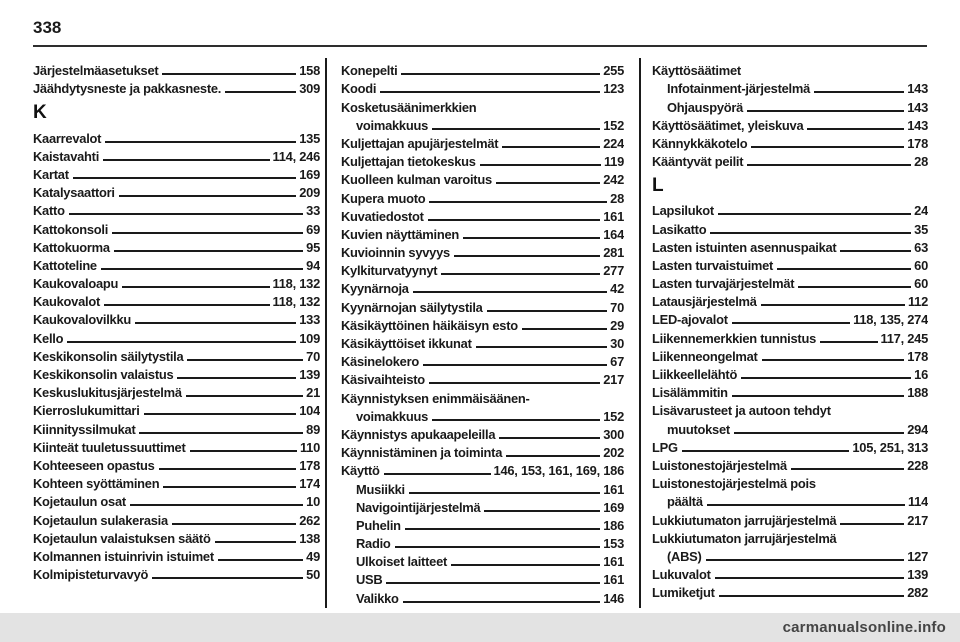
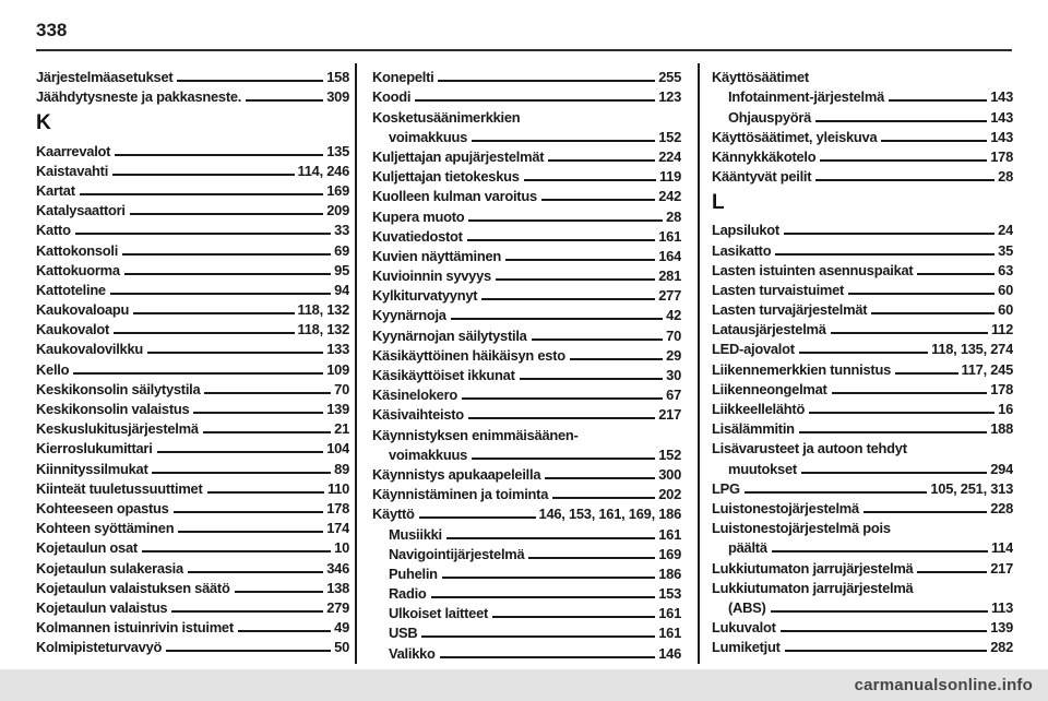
  338
  Järjestelmäasetukset
  158
  Jäähdytysneste ja pakkasneste.
  309
  K
  Kaarrevalot
  135
  Kaistavahti
  114, 246
  Kartat
  169
  Katalysaattori
  209
  Katto
  33
  Kattokonsoli
  69
  Kattokuorma
  95
  Kattoteline
  94
  Kaukovaloapu
  118, 132
  Kaukovalot
  118, 132
  Kaukovalovilkku
  133
  Kello
  109
  Keskikonsolin säilytystila
  70
  Keskikonsolin valaistus
  139
  Keskuslukitusjärjestelmä
  21
  Kierroslukumittari
  104
  Kiinnityssilmukat
  89
  Kiinteät tuuletussuuttimet
  110
  Kohteeseen opastus
  178
  Kohteen syöttäminen
  174
  Kojetaulun osat
  10
  Kojetaulun sulakerasia
- 262
+ 346
  Kojetaulun valaistuksen säätö
  138
+ Kojetaulun valaistus
+ 279
  Kolmannen istuinrivin istuimet
  49
  Kolmipisteturvavyö
  50
  Konepelti
  255
  Koodi
  123
  Kosketusäänimerkkien
  voimakkuus
  152
  Kuljettajan apujärjestelmät
  224
  Kuljettajan tietokeskus
  119
  Kuolleen kulman varoitus
  242
  Kupera muoto
  28
  Kuvatiedostot
  161
  Kuvien näyttäminen
  164
  Kuvioinnin syvyys
  281
  Kylkiturvatyynyt
  277
  Kyynärnoja
  42
  Kyynärnojan säilytystila
  70
  Käsikäyttöinen häikäisyn esto
  29
  Käsikäyttöiset ikkunat
  30
  Käsinelokero
  67
  Käsivaihteisto
  217
  Käynnistyksen enimmäisäänen-
  voimakkuus
  152
  Käynnistys apukaapeleilla
  300
  Käynnistäminen ja toiminta
  202
  Käyttö
  146, 153, 161, 169, 186
  Musiikki
  161
  Navigointijärjestelmä
  169
  Puhelin
  186
  Radio
  153
  Ulkoiset laitteet
  161
  USB
  161
  Valikko
  146
  Käyttösäätimet
  Infotainment-järjestelmä
  143
  Ohjauspyörä
  143
  Käyttösäätimet, yleiskuva
  143
  Kännykkäkotelo
  178
  Kääntyvät peilit
  28
  L
  Lapsilukot
  24
  Lasikatto
  35
  Lasten istuinten asennuspaikat
  63
  Lasten turvaistuimet
  60
  Lasten turvajärjestelmät
  60
  Latausjärjestelmä
  112
  LED-ajovalot
  118, 135, 274
  Liikennemerkkien tunnistus
  117, 245
  Liikenneongelmat
  178
  Liikkeellelähtö
  16
  Lisälämmitin
  188
  Lisävarusteet ja autoon tehdyt
  muutokset
  294
  LPG
  105, 251, 313
  Luistonestojärjestelmä
  228
  Luistonestojärjestelmä pois
  päältä
  114
  Lukkiutumaton jarrujärjestelmä
  217
  Lukkiutumaton jarrujärjestelmä
  (ABS)
- 127
+ 113
  Lukuvalot
  139
  Lumiketjut
  282
  carmanualsonline.info
